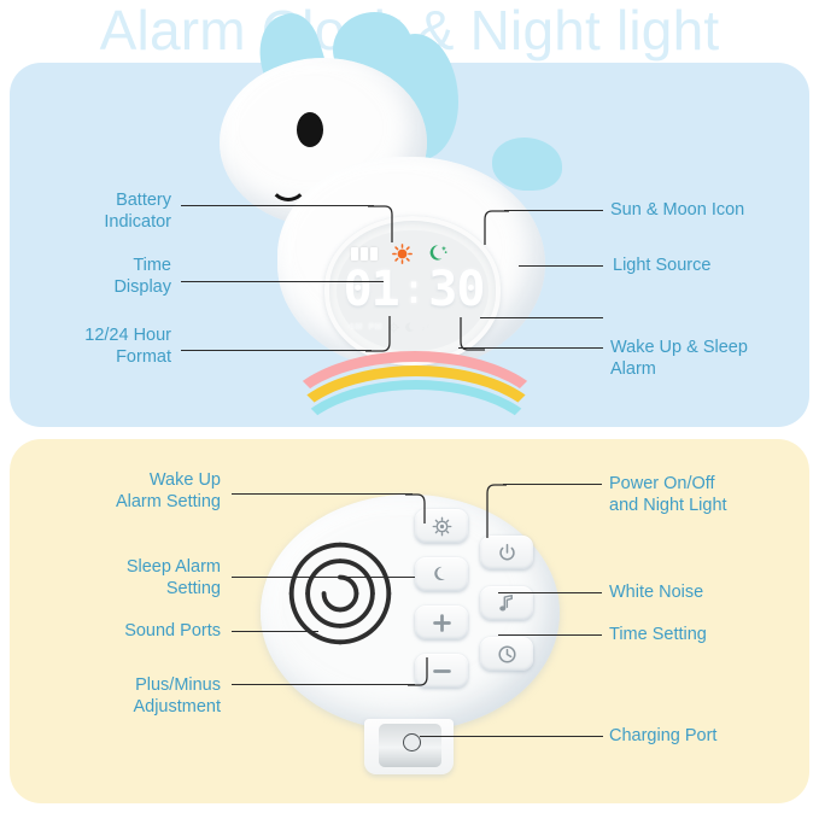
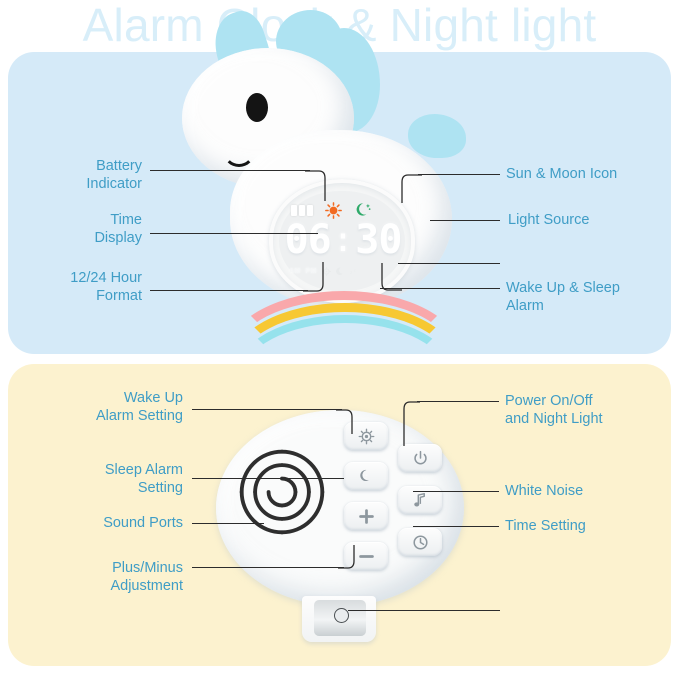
  Alarmo & Night light
- 01
+ 06
  30
  Battery
  Indicator
  Time
  Display
  12/24 Hour
  Format
  Sun & Moon Icon
  Light Source
  Wake Up & Sleep
  Alarm
  Wake Up
  Alarm Setting
  Sleep Alarm
  Setting
  Sound Ports
  Plus/Minus
  Adjustment
  Power On/Off
  and Night Light
  White Noise
  Time Setting
- Charging Port
